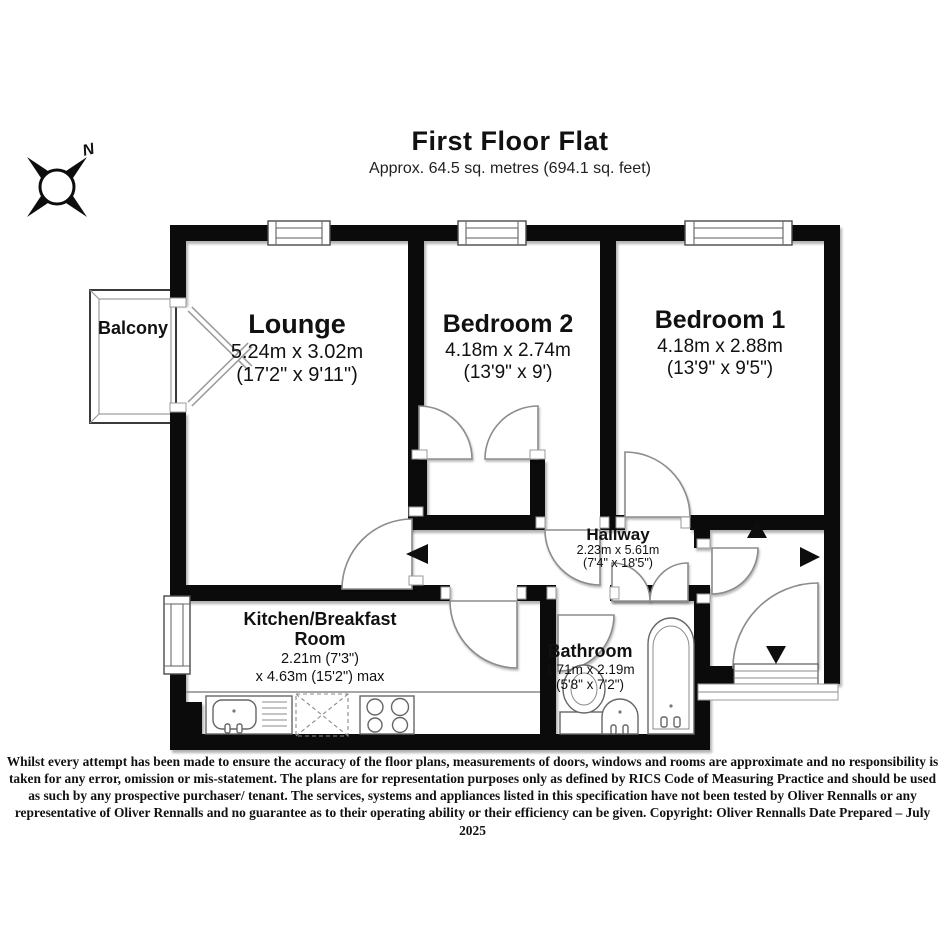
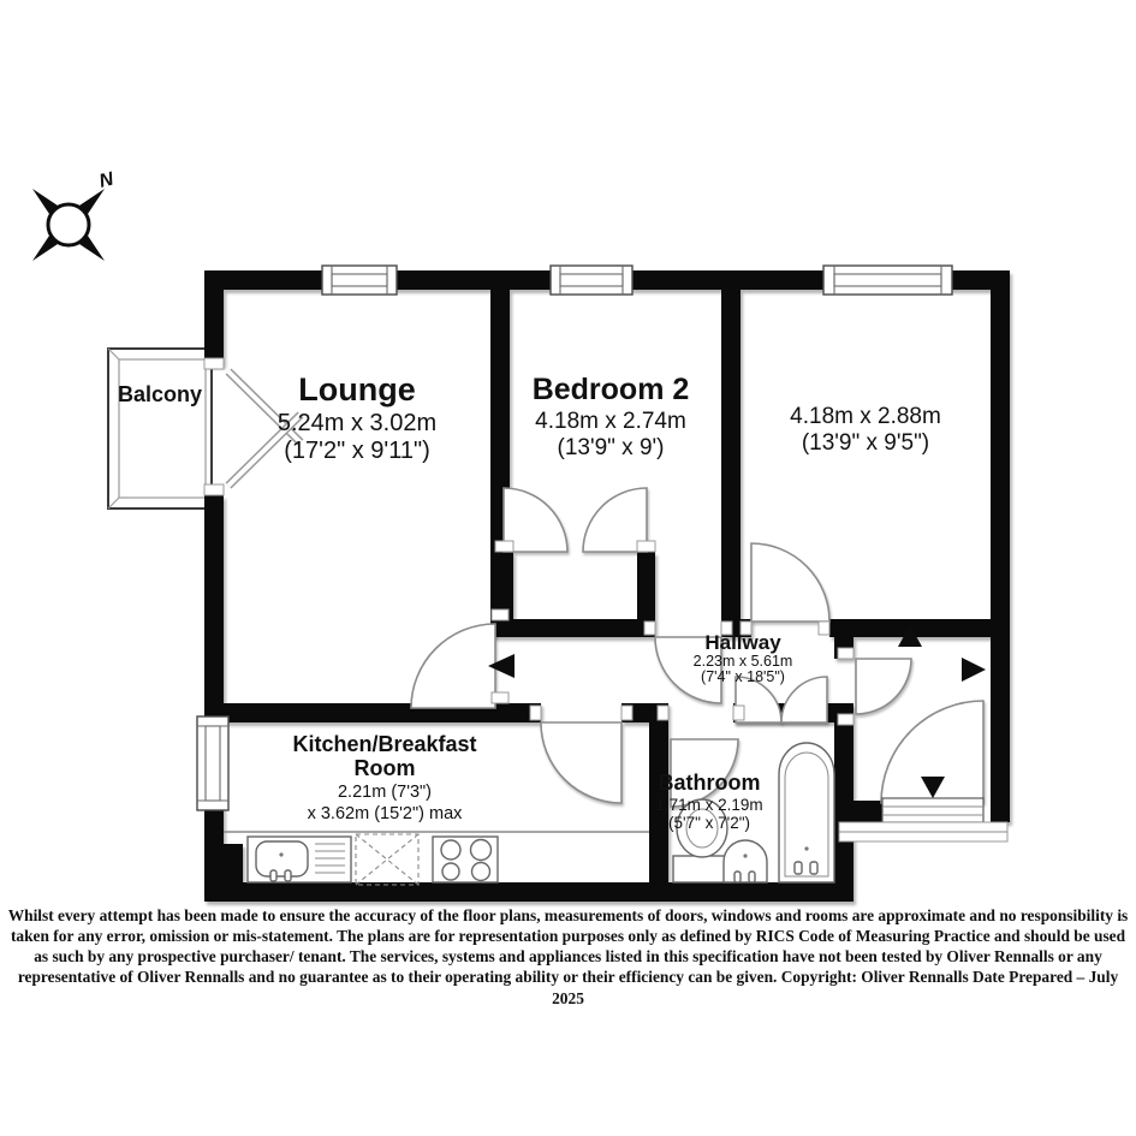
- First Floor Flat
- Approx. 64.5 sq. metres (694.1 sq. feet)
  Lounge
  5.24m x 3.02m
  (17'2" x 9'11")
  Bedroom 2
  4.18m x 2.74m
  (13'9" x 9')
- Bedroom 1
  4.18m x 2.88m
  (13'9" x 9'5")
  Hallway
  2.23m x 5.61m
  (7'4" x 18'5")
  Kitchen/Breakfast
  Room
  2.21m (7'3")
- x 4.63m (15'2") max
+ x 3.62m (15'2") max
  Bathroom
  1.71m x 2.19m
- (5'8" x 7'2")
+ (5'7" x 7'2")
  Balcony
  Whilst every attempt has been made to ensure the accuracy of the floor plans, measurements of doors, windows and rooms are approximate and no responsibility is taken for any error, omission or mis-statement. The plans are for representation purposes only as defined by RICS Code of Measuring Practice and should be used as such by any prospective purchaser/ tenant. The services, systems and appliances listed in this specification have not been tested by Oliver Rennalls or any representative of Oliver Rennalls and no guarantee as to their operating ability or their efficiency can be given. Copyright: Oliver Rennalls Date Prepared – July 2025
